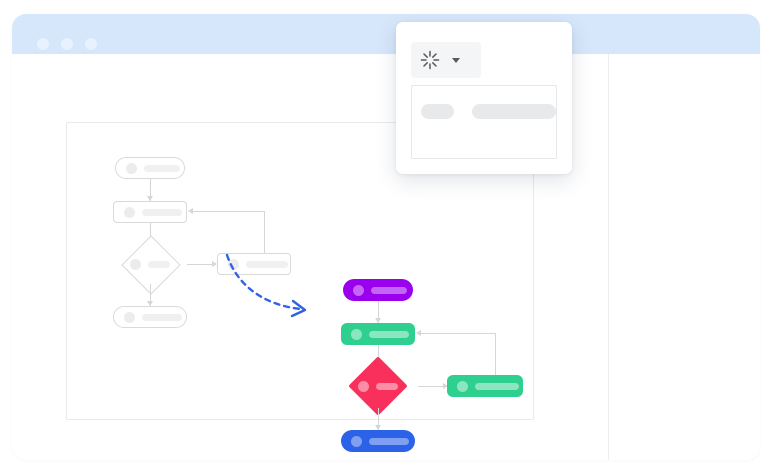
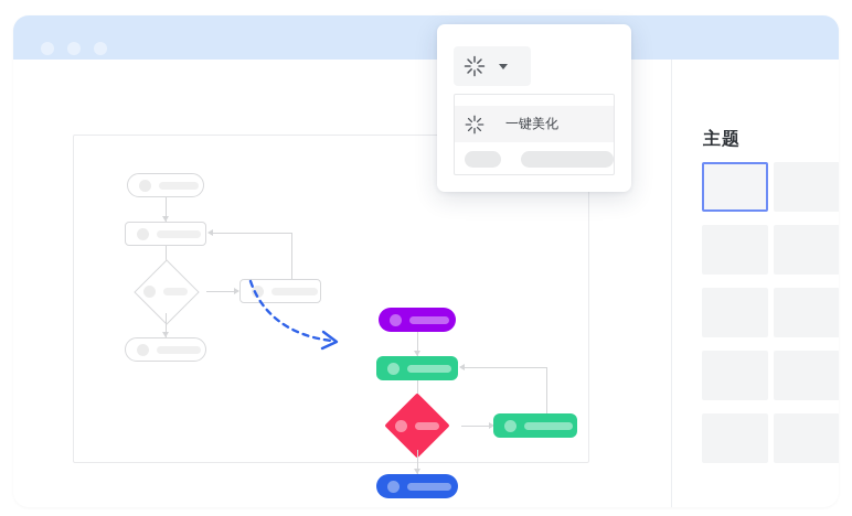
+ 主题
+ 一键美化
